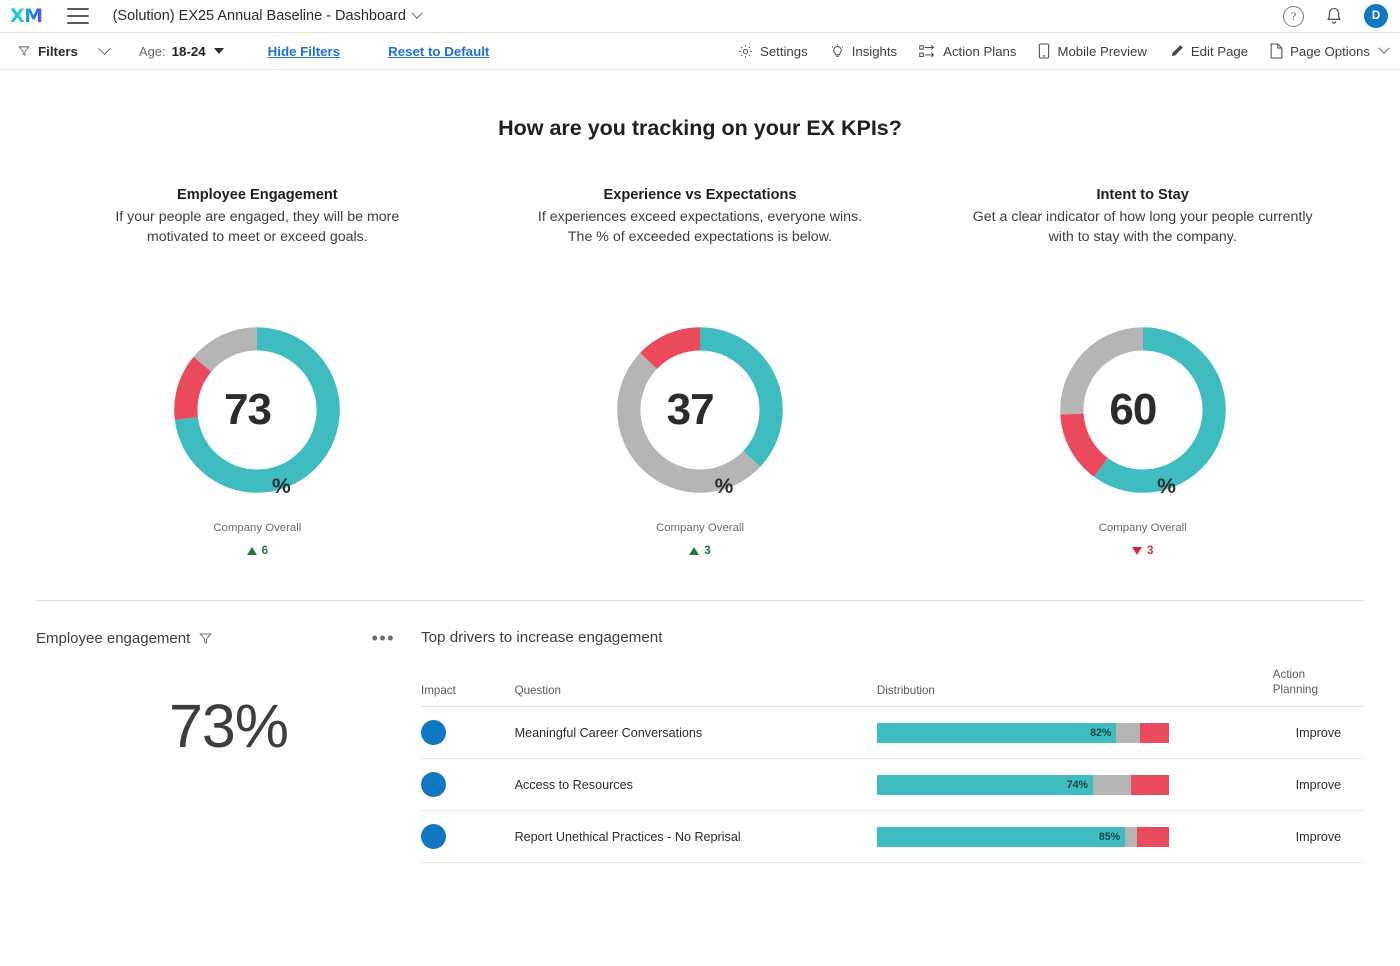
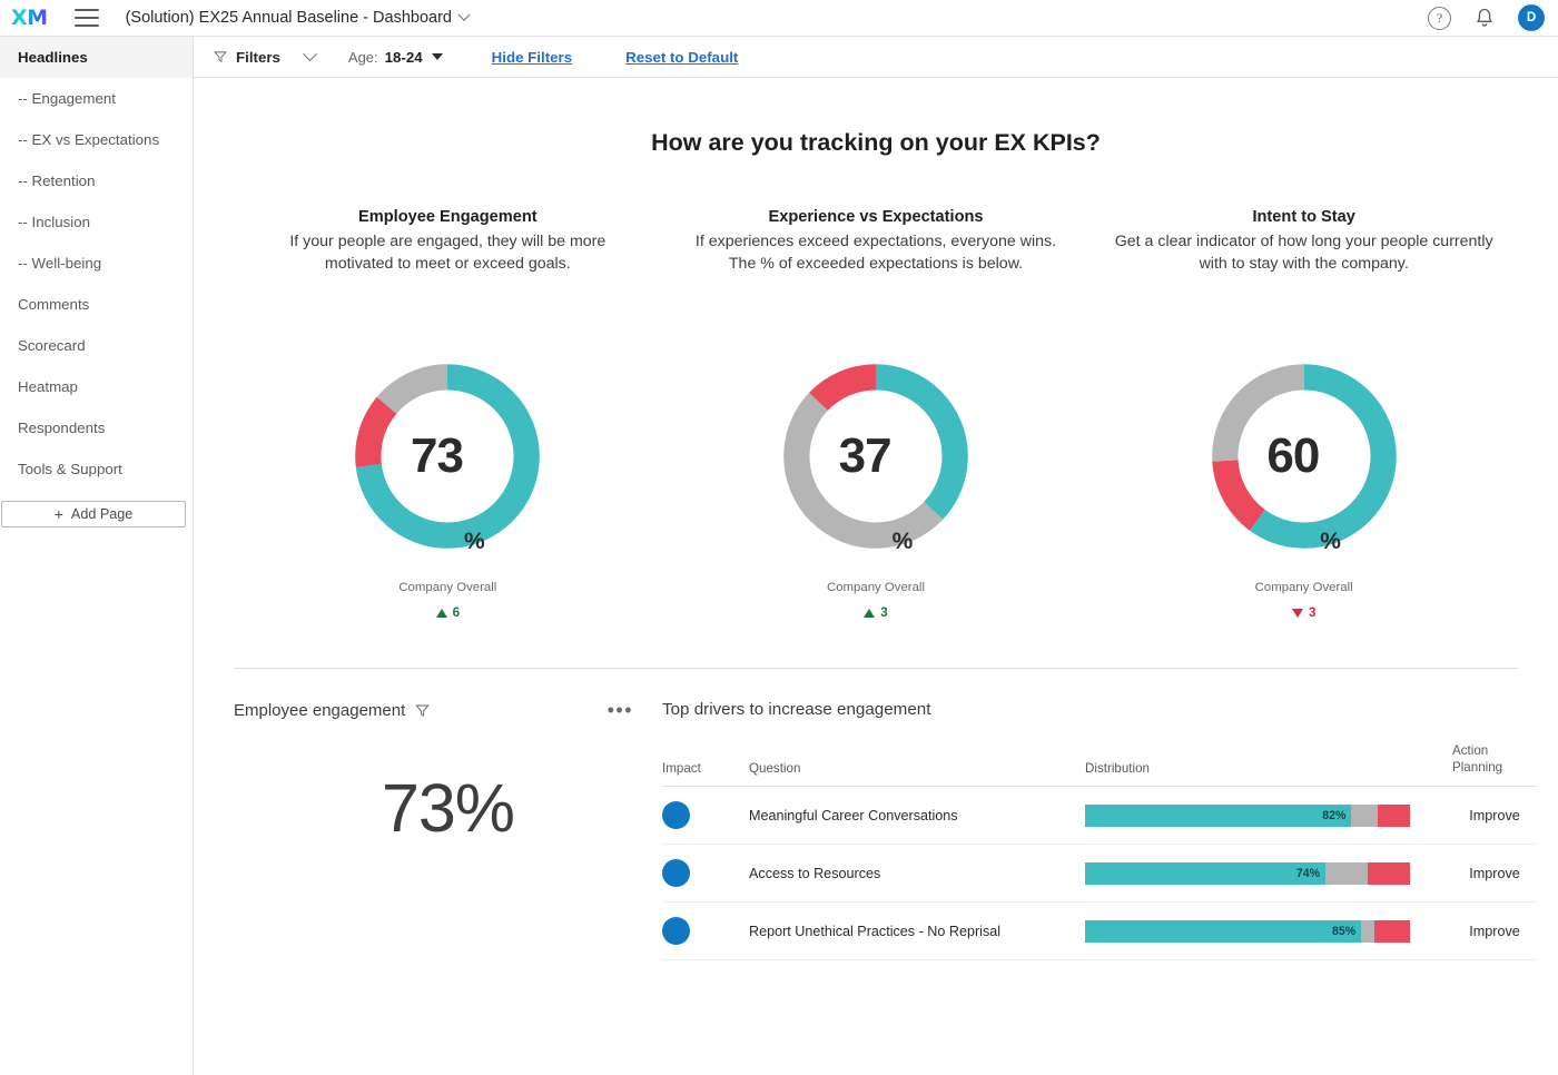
  XM
  (Solution) EX25 Annual Baseline - Dashboard
  ?
  D
+ Headlines
+ -- Engagement
+ -- EX vs Expectations
+ -- Retention
+ -- Inclusion
+ -- Well-being
+ Comments
+ Scorecard
+ Heatmap
+ Respondents
+ Tools & Support
+ +
+ Add Page
  Filters
  Age:
  18-24
  Hide Filters
  Reset to Default
- Settings
- Insights
- Action Plans
- Mobile Preview
- Edit Page
- Page Options
  How are you tracking on your EX KPIs?
  Employee Engagement
  If your people are engaged, they will be more motivated to meet or exceed goals.
  73
  %
  Company Overall
  6
  Experience vs Expectations
  If experiences exceed expectations, everyone wins. The % of exceeded expectations is below.
  37
  %
  Company Overall
  3
  Intent to Stay
  Get a clear indicator of how long your people currently with to stay with the company.
  60
  %
  Company Overall
  3
  Employee engagement
  •••
  73%
  Top drivers to increase engagement
  Impact	Question	Distribution	Action Planning
  	Meaningful Career Conversations	82%	Improve
  	Access to Resources	74%	Improve
  	Report Unethical Practices - No Reprisal	85%	Improve
